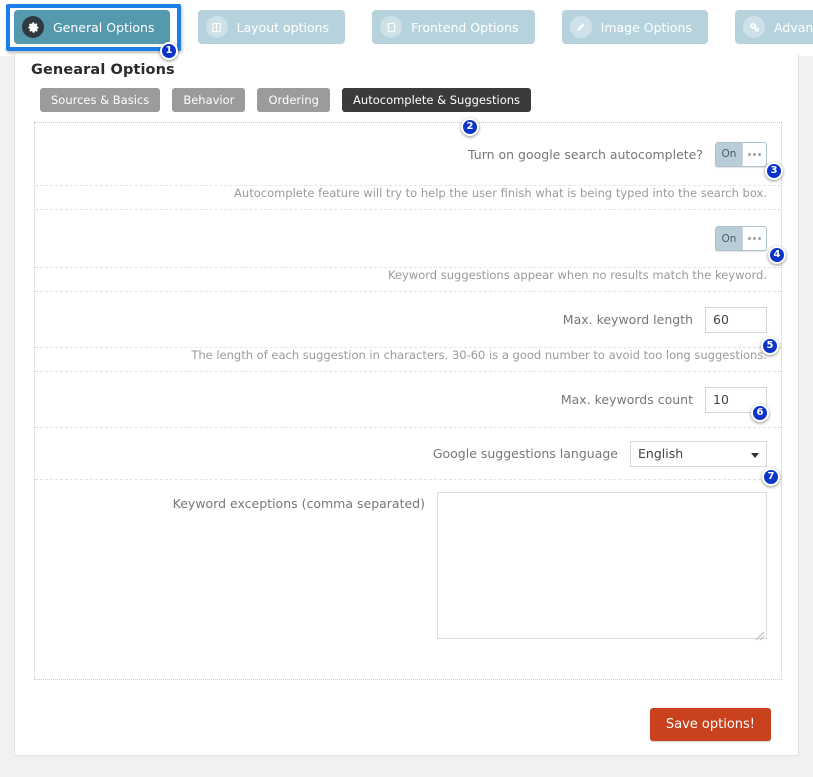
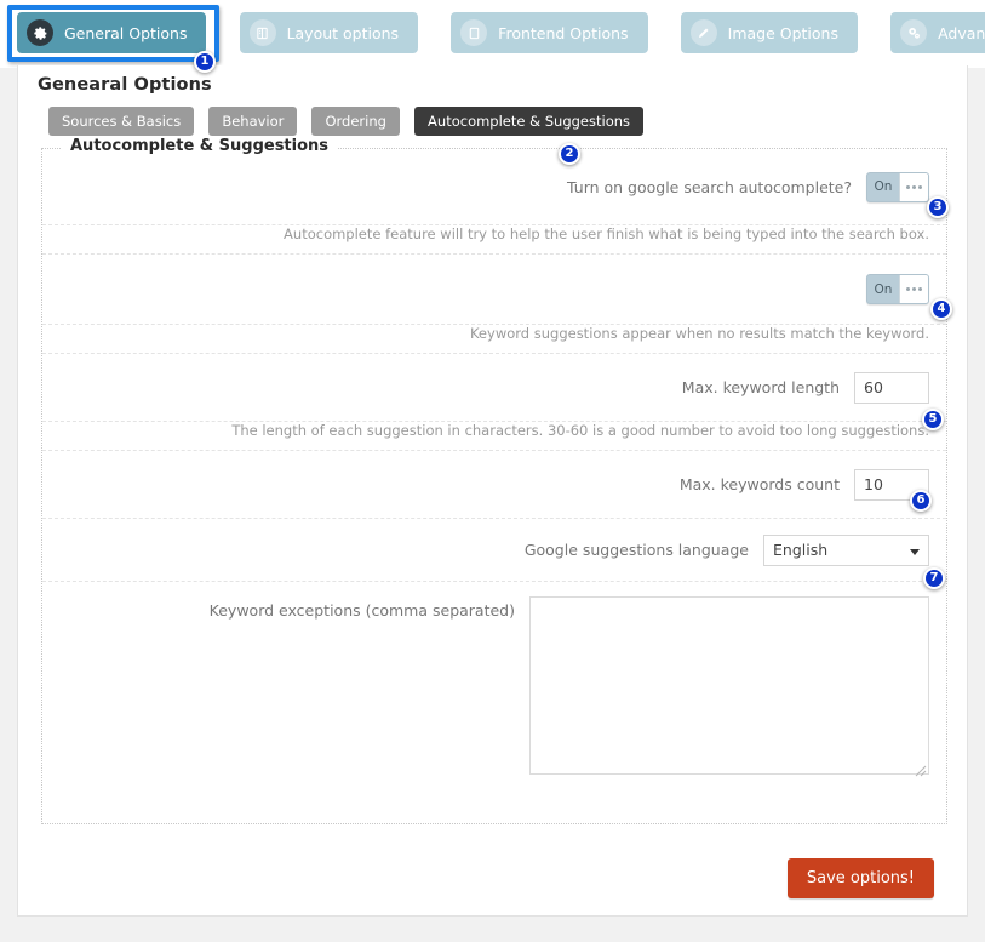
  General Options
  Layout options
  Frontend Options
  Image Options
  Genearal Options
  Sources & Basics Behavior Ordering Autocomplete & Suggestions
+ Autocomplete & Suggestions
  Turn on google search autocomplete?
  On
  Autocomplete feature will try to help the user finish what is being typed into the search box.
  On
  Keyword suggestions appear when no results match the keyword.
  Max. keyword length
  60
  The length of each suggestion in characters. 30-60 is a good number to avoid too long suggestions.
  Max. keywords count
  10
  Google suggestions language
  English
  Keyword exceptions (comma separated)
  Save options!
  1
  2
  3
  4
  5
  6
  7
